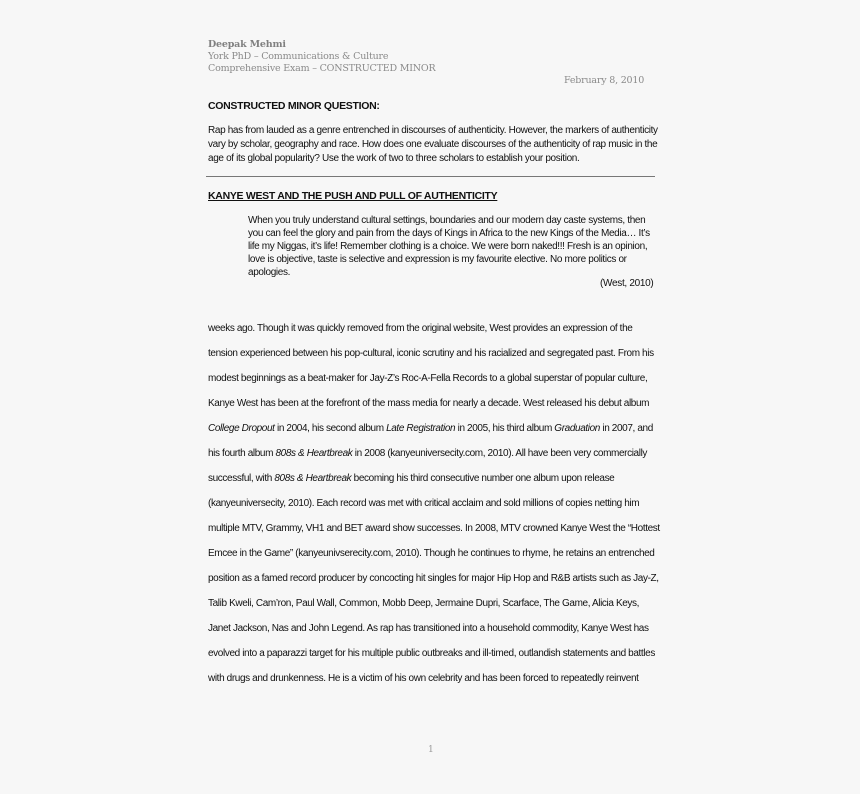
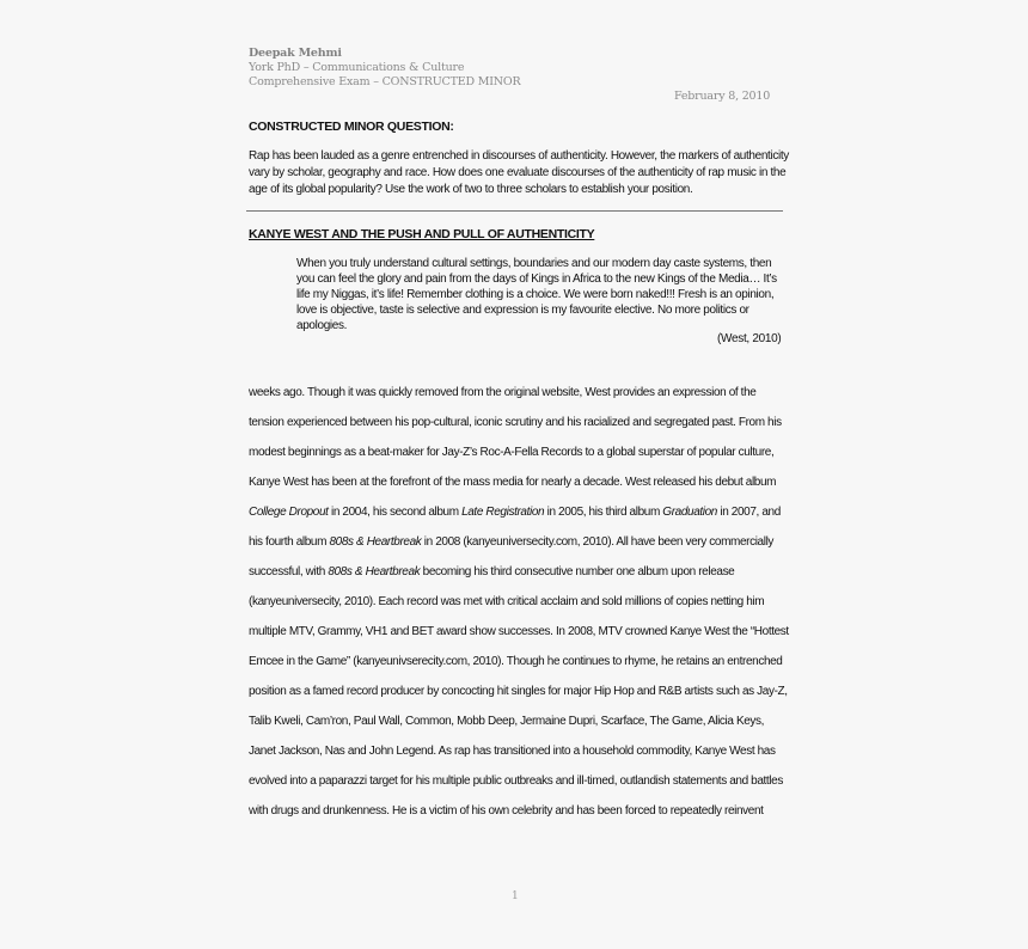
  Deepak Mehmi
  York PhD – Communications & Culture
  Comprehensive Exam – CONSTRUCTED MINOR
  February 8, 2010
  CONSTRUCTED MINOR QUESTION:
- Rap has from lauded as a genre entrenched in discourses of authenticity. However, the markers of authenticity
+ Rap has been lauded as a genre entrenched in discourses of authenticity. However, the markers of authenticity
  vary by scholar, geography and race. How does one evaluate discourses of the authenticity of rap music in the
  age of its global popularity? Use the work of two to three scholars to establish your position.
  KANYE WEST AND THE PUSH AND PULL OF AUTHENTICITY
  When you truly understand cultural settings, boundaries and our modern day caste systems, then
  you can feel the glory and pain from the days of Kings in Africa to the new Kings of the Media… It’s
  life my Niggas, it’s life! Remember clothing is a choice. We were born naked!!! Fresh is an opinion,
  love is objective, taste is selective and expression is my favourite elective. No more politics or
  apologies.
  (West, 2010)
  weeks ago. Though it was quickly removed from the original website, West provides an expression of the
  tension experienced between his pop-cultural, iconic scrutiny and his racialized and segregated past. From his
  modest beginnings as a beat-maker for Jay-Z’s Roc-A-Fella Records to a global superstar of popular culture,
  Kanye West has been at the forefront of the mass media for nearly a decade. West released his debut album
  College Dropout in 2004, his second album Late Registration in 2005, his third album Graduation in 2007, and
  his fourth album 808s & Heartbreak in 2008 (kanyeuniversecity.com, 2010). All have been very commercially
  successful, with 808s & Heartbreak becoming his third consecutive number one album upon release
  (kanyeuniversecity, 2010). Each record was met with critical acclaim and sold millions of copies netting him
  multiple MTV, Grammy, VH1 and BET award show successes. In 2008, MTV crowned Kanye West the “Hottest
  Emcee in the Game” (kanyeunivserecity.com, 2010). Though he continues to rhyme, he retains an entrenched
  position as a famed record producer by concocting hit singles for major Hip Hop and R&B artists such as Jay-Z,
  Talib Kweli, Cam’ron, Paul Wall, Common, Mobb Deep, Jermaine Dupri, Scarface, The Game, Alicia Keys,
  Janet Jackson, Nas and John Legend. As rap has transitioned into a household commodity, Kanye West has
  evolved into a paparazzi target for his multiple public outbreaks and ill-timed, outlandish statements and battles
  with drugs and drunkenness. He is a victim of his own celebrity and has been forced to repeatedly reinvent
  1
